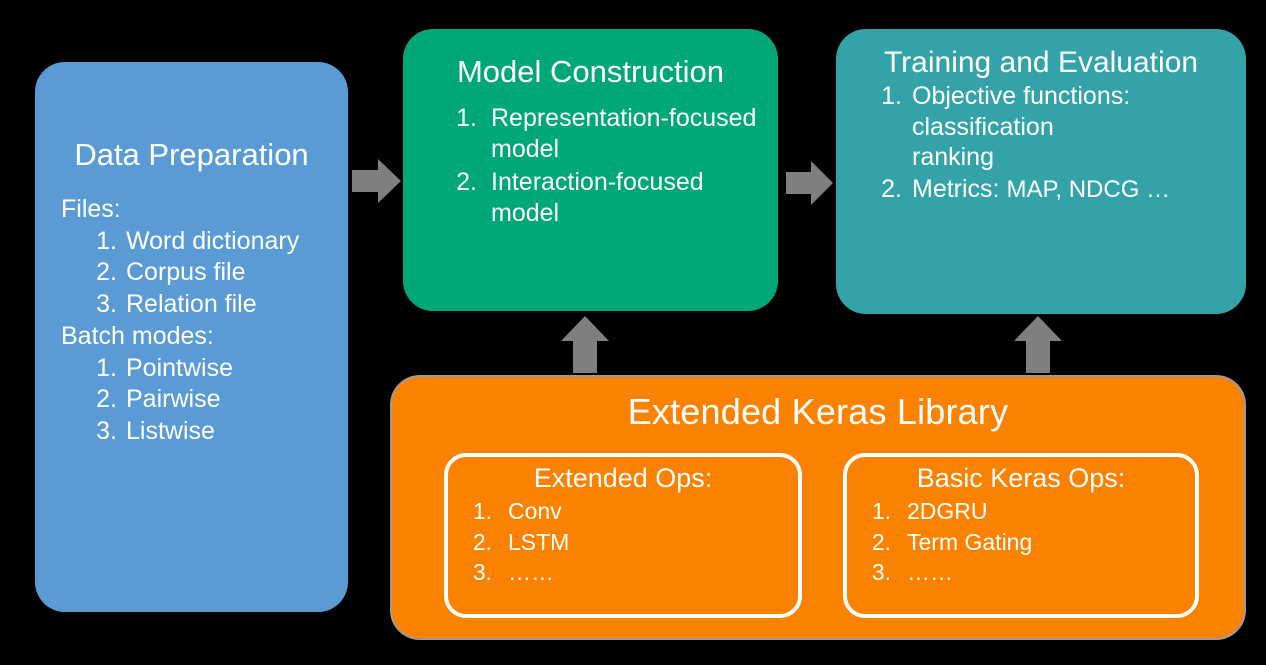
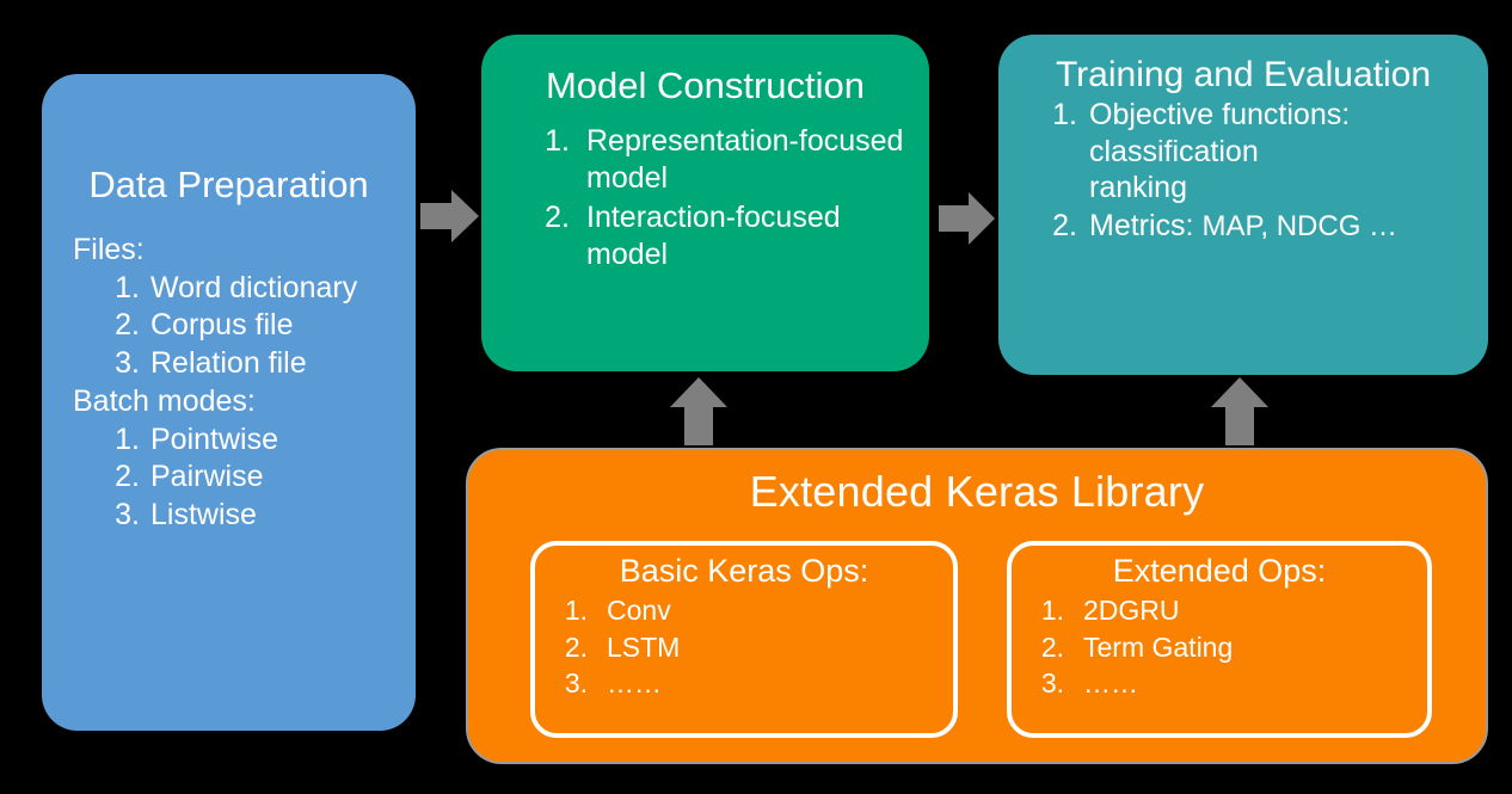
  Data Preparation
  Files:
  1.
  Word dictionary
  2.
  Corpus file
  3.
  Relation file
  Batch modes:
  1.
  Pointwise
  2.
  Pairwise
  3.
  Listwise
  Model Construction
  1.
  Representation-focused model
  2.
  Interaction-focused model
  Training and Evaluation
  1.
  Objective functions:
  classification
  ranking
  2.
  Metrics: MAP, NDCG …
  Extended Keras Library
- Extended Ops:
+ Basic Keras Ops:
  1.
  Conv
  2.
  LSTM
  3.
  ……
- Basic Keras Ops:
+ Extended Ops:
  1.
  2DGRU
  2.
  Term Gating
  3.
  ……
